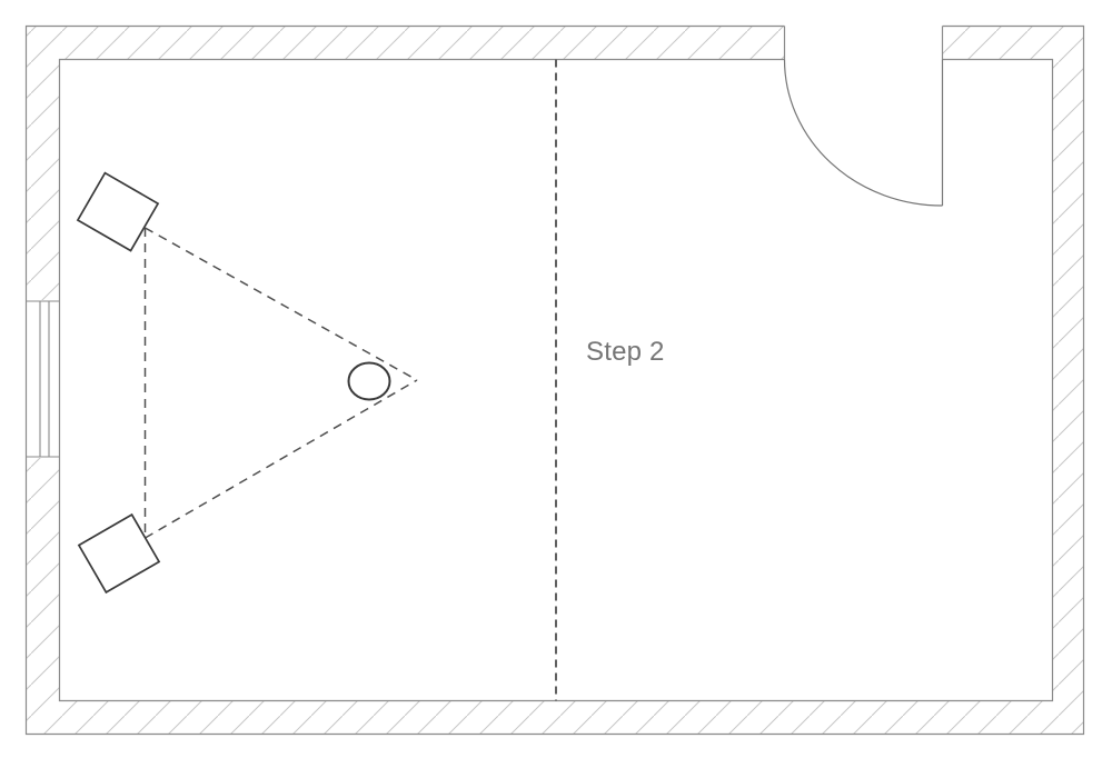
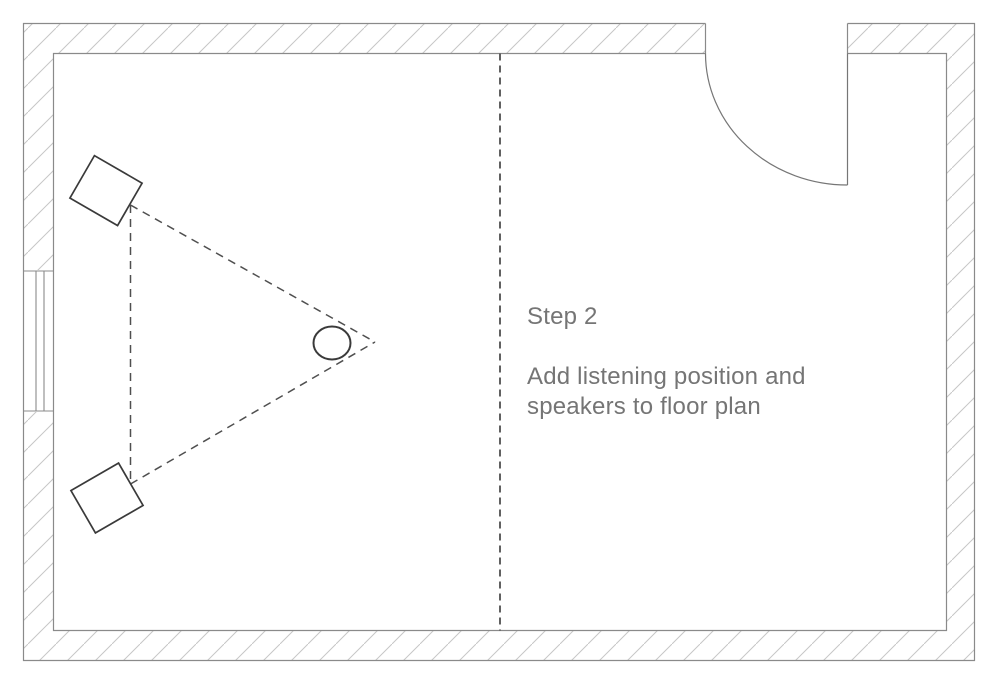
  Step 2
+ Add listening position and
+ speakers to floor plan
